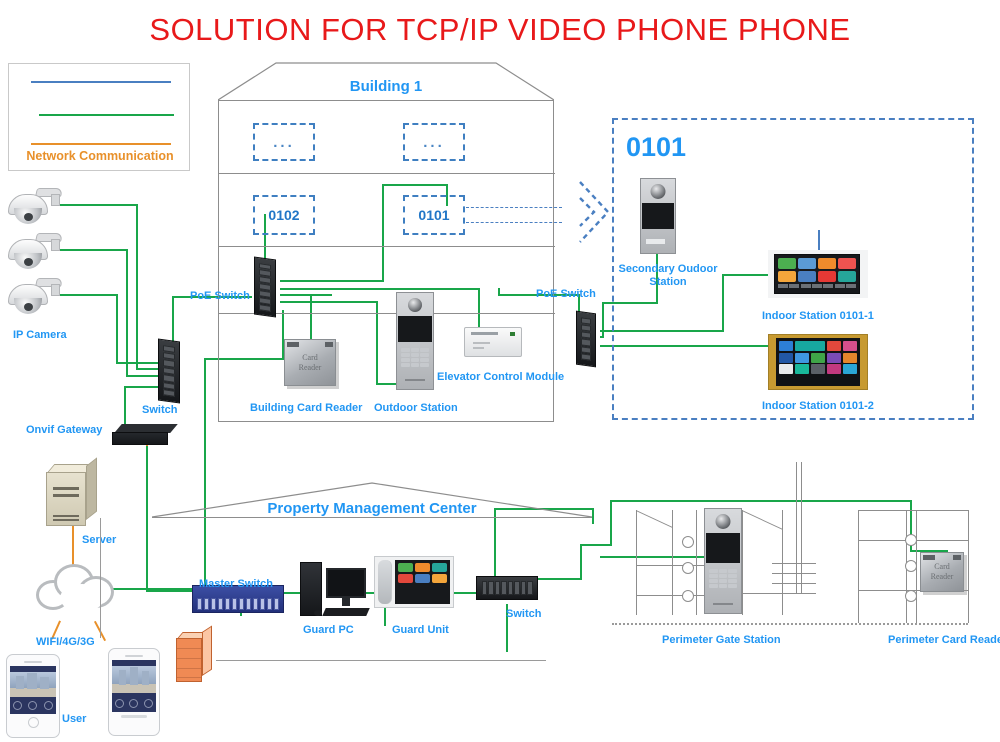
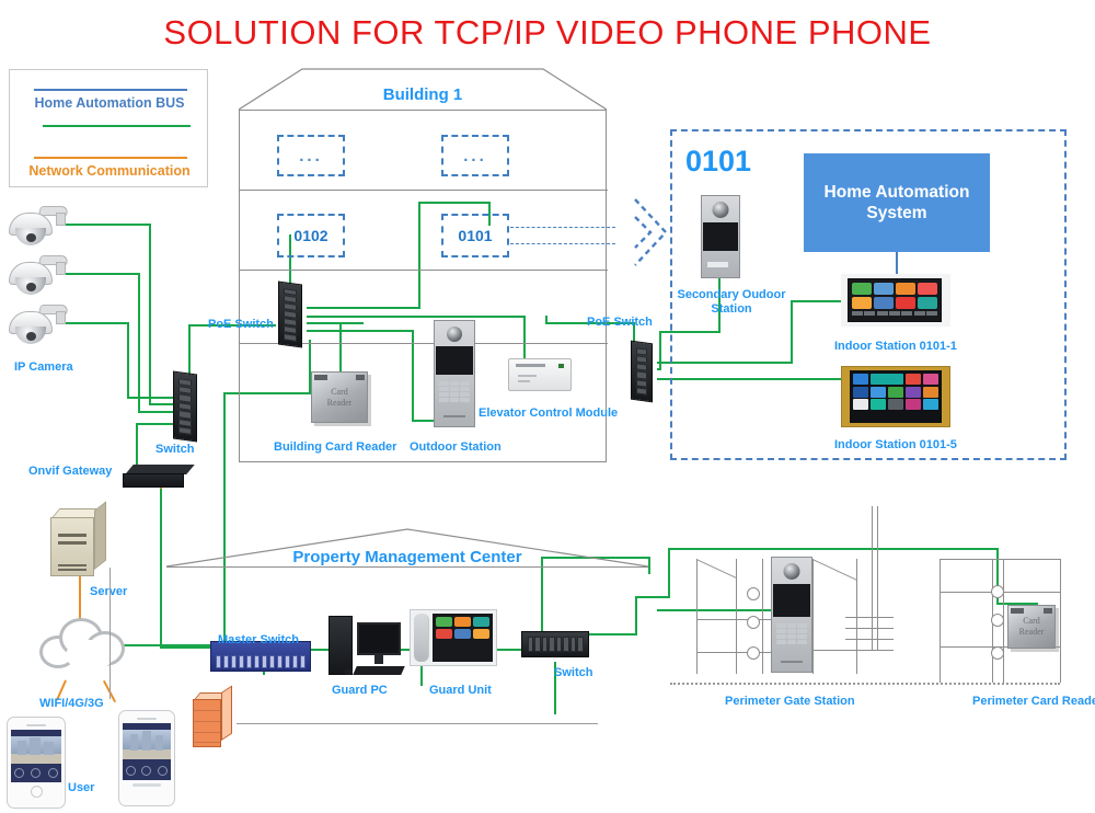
  SOLUTION FOR TCP/IP VIDEO PHONE PHONE
+ Home Automation BUS
  Network Communication
  IP Camera
  Switch
  Onvif Gateway
  Server
  WIFI/4G/3G
  User
  ...
  ...
  0102
  0101
  Building 1
  PoE Switch
  Card
  Reader
  Building Card Reader
  Outdoor Station
  Elevator Control Module
  PoE Switch
  0101
+ Home Automation
+ System
  Secondary Oudoor
  Station
  Indoor Station 0101-1
- Indoor Station 0101-2
+ Indoor Station 0101-5
  Property Management Center
  Master Switch
  Guard PC
  Guard Unit
  Switch
  Perimeter Gate Station
  Card
  Reader
  Perimeter Card Read
